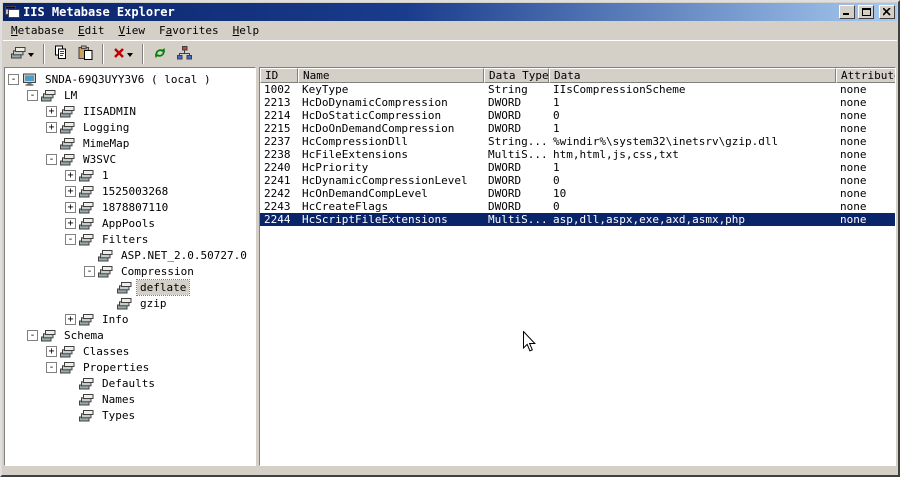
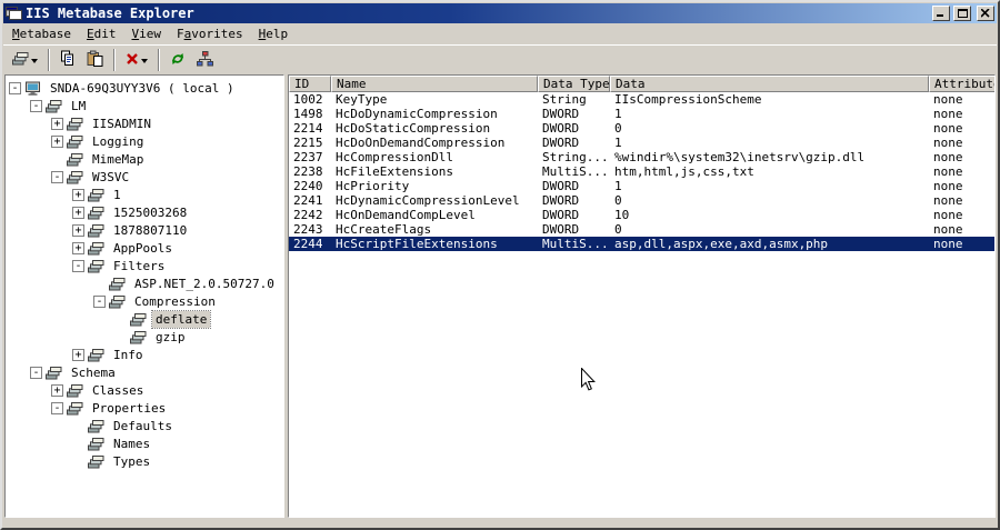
  IIS Metabase Explorer
  Metabase
  Edit
  View
  Favorites
  Help
  -
  SNDA-69Q3UYY3V6 ( local )
  -
  LM
  +
  IISADMIN
  +
  Logging
  MimeMap
  -
  W3SVC
  +
  1
  +
  1525003268
  +
  1878807110
  +
  AppPools
  -
  Filters
  ASP.NET_2.0.50727.0
  -
  Compression
  deflate
  gzip
  +
  Info
  -
  Schema
  +
  Classes
  -
  Properties
  Defaults
  Names
  Types
  ID
  Name
  Data Type
  Data
  Attribut
  1002
  KeyType
  String
  IIsCompressionScheme
  none
- 2213
+ 1498
  HcDoDynamicCompression
  DWORD
  1
  none
  2214
  HcDoStaticCompression
  DWORD
  0
  none
  2215
  HcDoOnDemandCompression
  DWORD
  1
  none
  2237
  HcCompressionDll
  String...
  %windir%\system32\inetsrv\gzip.dll
  none
  2238
  HcFileExtensions
  MultiS...
  htm,html,js,css,txt
  none
  2240
  HcPriority
  DWORD
  1
  none
  2241
  HcDynamicCompressionLevel
  DWORD
  0
  none
  2242
  HcOnDemandCompLevel
  DWORD
  10
  none
  2243
  HcCreateFlags
  DWORD
  0
  none
  2244
  HcScriptFileExtensions
  MultiS...
  asp,dll,aspx,exe,axd,asmx,php
  none
